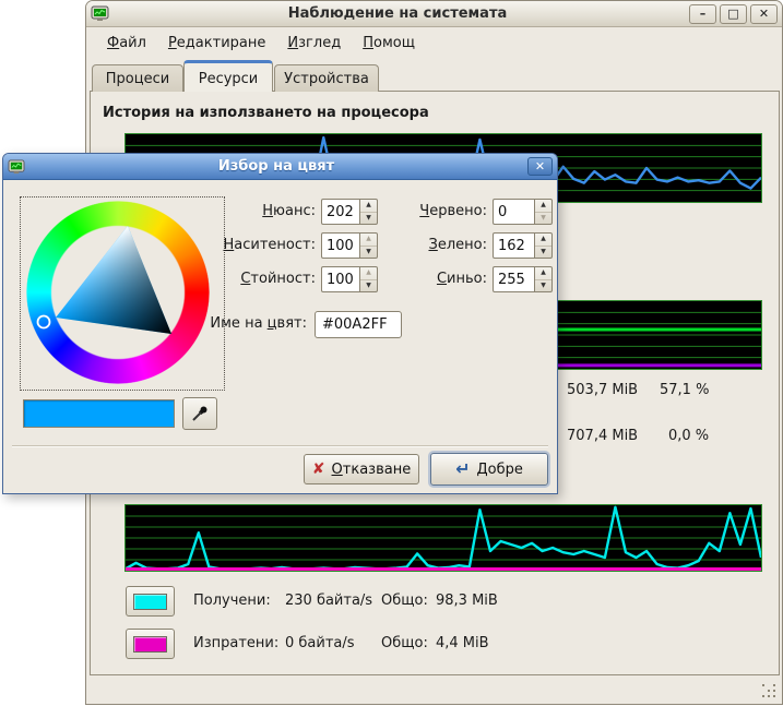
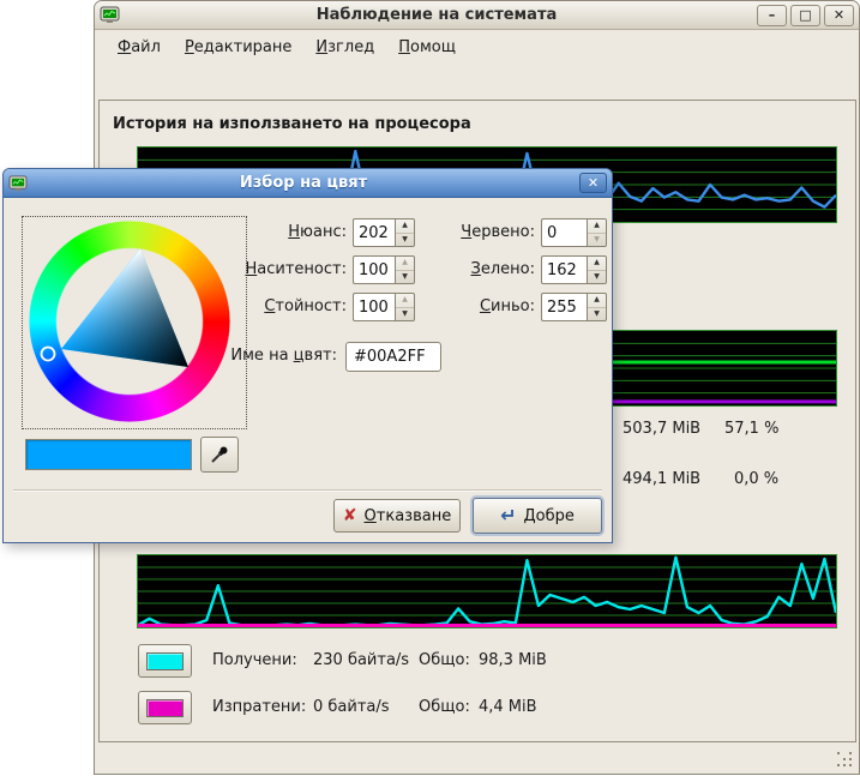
  Наблюдение на системата
  –
  □
  ✕
  Файл
  Редактиране
  Изглед
  Помощ
- Процеси
- Ресурси
- Устройства
  История на използването на процесора
  503,7 MiB
  57,1 %
- 707,4 MiB
+ 494,1 MiB
  0,0 %
  Получени:
  230 байта/s
  Общо:
  98,3 MiB
  Изпратени:
  0 байта/s
  Общо:
  4,4 MiB
  Избор на цвят
  ✕
  Нюанс:
  202
  Наситеност:
  100
  Стойност:
  100
  Червено:
  0
  Зелено:
  162
  Синьо:
  255
  Име на цвят:
  #00A2FF
  ✘
  Отказване
  ↵
  Добре
